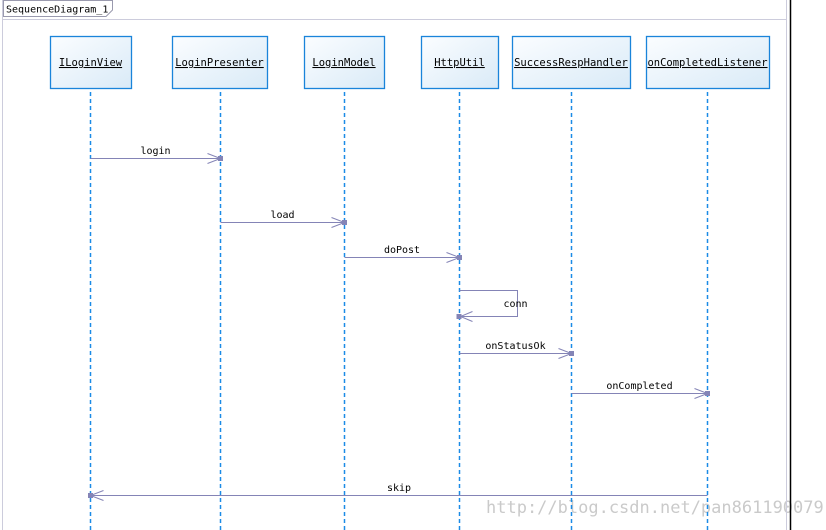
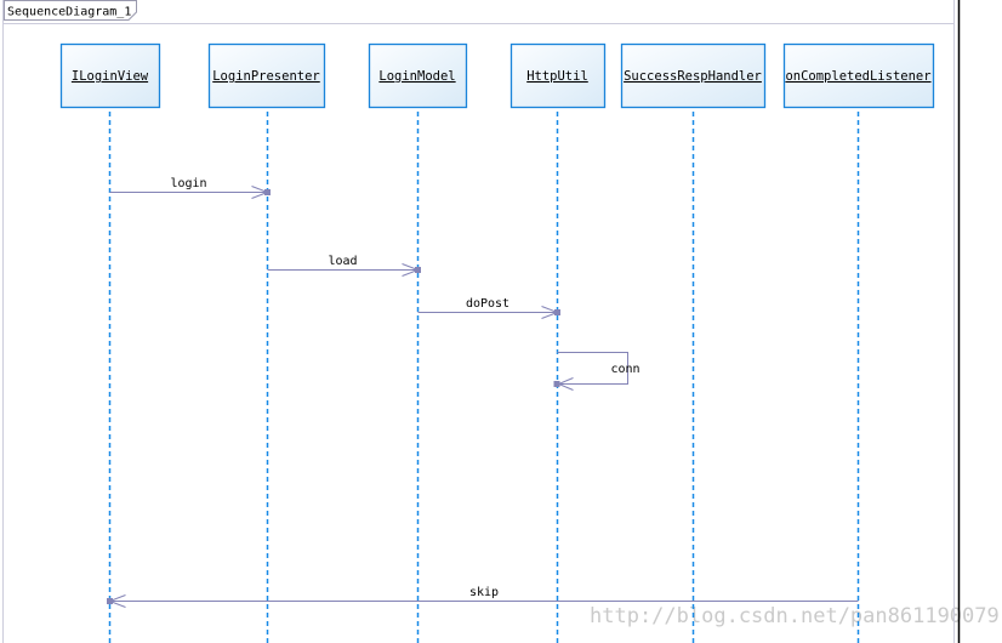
  http://blog.csdn.net/pan861190079
  ILoginView
  LoginPresenter
  LoginModel
  HttpUtil
  SuccessRespHandler
  onCompletedListener
  login
  load
  doPost
  conn
- onStatusOk
- onCompleted
  skip
  SequenceDiagram_1
